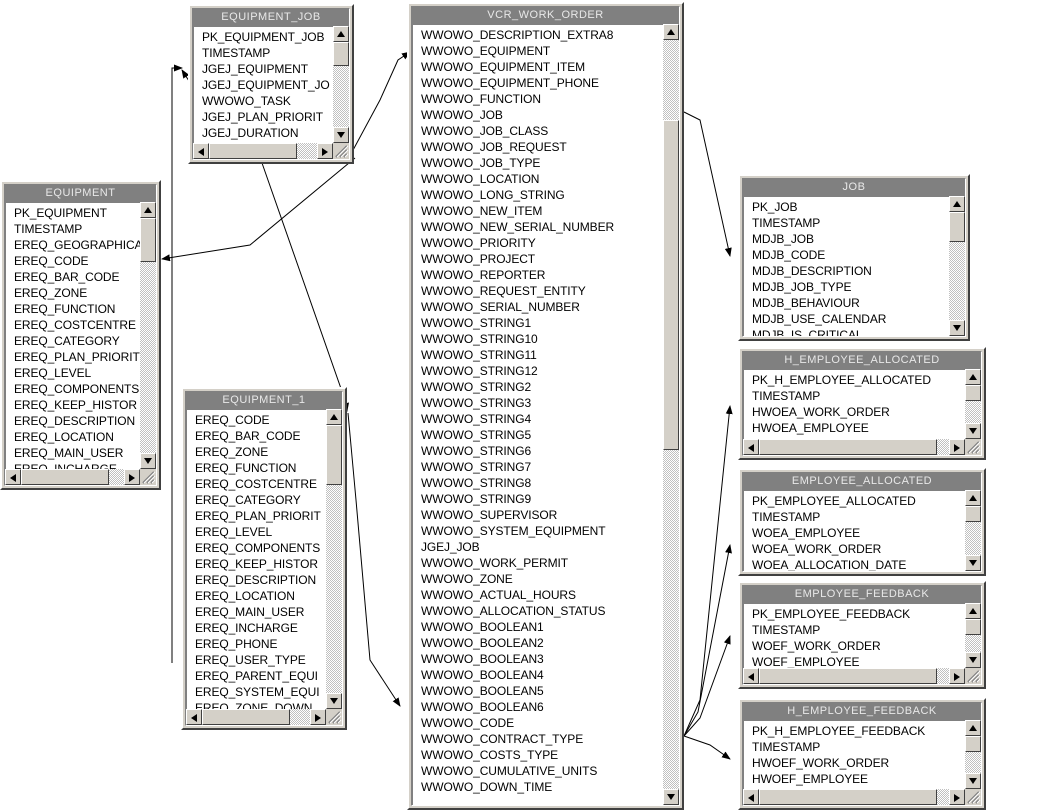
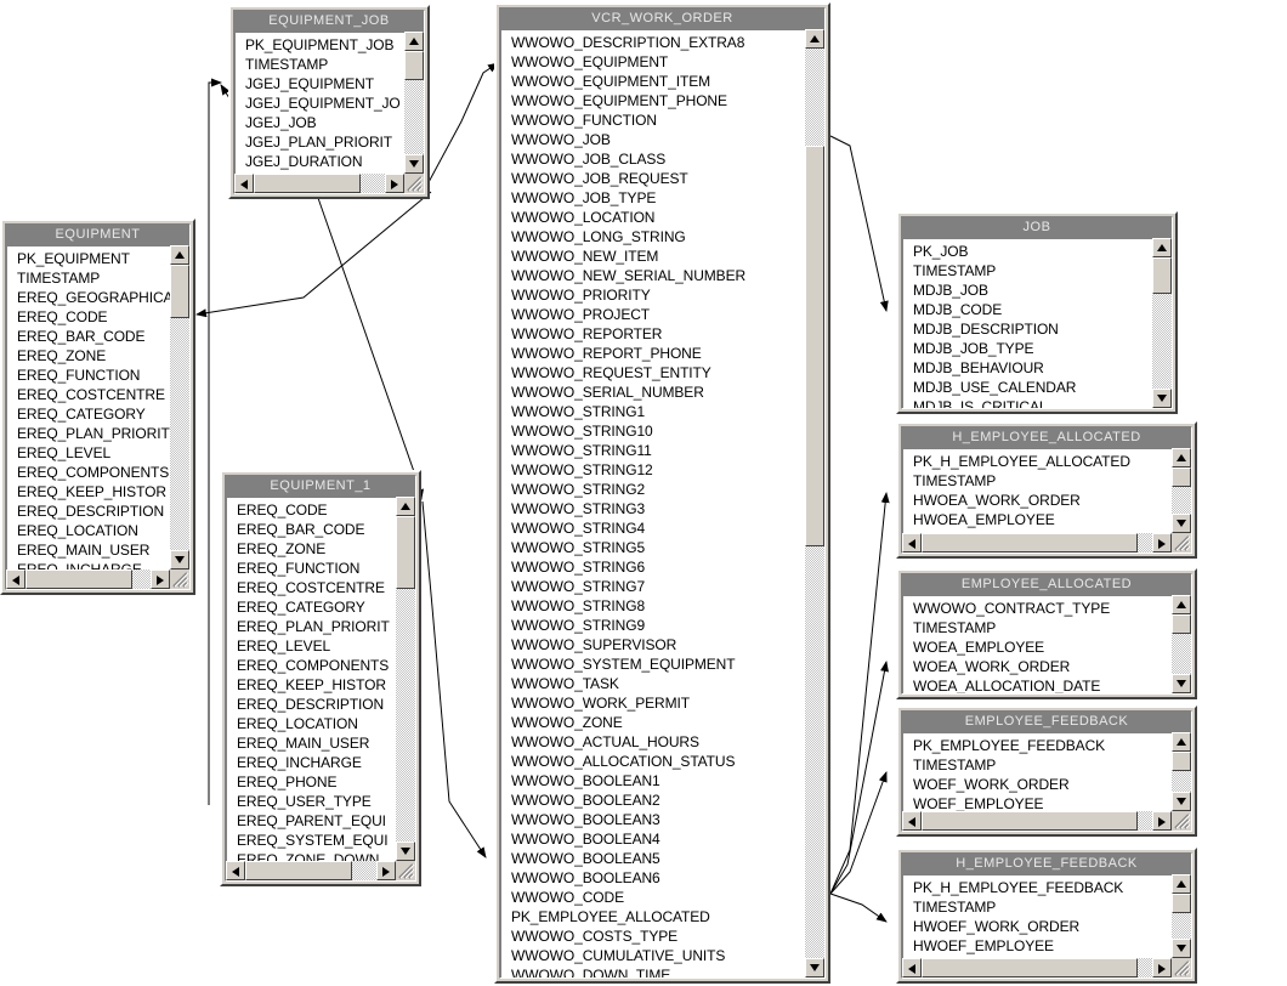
  EQUIPMENT_JOB
  PK_EQUIPMENT_JOB
  TIMESTAMP
  JGEJ_EQUIPMENT
  JGEJ_EQUIPMENT_JO
- WWOWO_TASK
+ JGEJ_JOB
  JGEJ_PLAN_PRIORIT
  JGEJ_DURATION
  EQUIPMENT
  PK_EQUIPMENT
  TIMESTAMP
  EREQ_GEOGRAPHICA
  EREQ_CODE
  EREQ_BAR_CODE
  EREQ_ZONE
  EREQ_FUNCTION
  EREQ_COSTCENTRE
  EREQ_CATEGORY
  EREQ_PLAN_PRIORIT
  EREQ_LEVEL
  EREQ_COMPONENTS
  EREQ_KEEP_HISTOR
  EREQ_DESCRIPTION
  EREQ_LOCATION
  EREQ_MAIN_USER
  EQUIPMENT_1
  EREQ_CODE
  EREQ_BAR_CODE
  EREQ_ZONE
  EREQ_FUNCTION
  EREQ_COSTCENTRE
  EREQ_CATEGORY
  EREQ_PLAN_PRIORIT
  EREQ_LEVEL
  EREQ_COMPONENTS
  EREQ_KEEP_HISTOR
  EREQ_DESCRIPTION
  EREQ_LOCATION
  EREQ_MAIN_USER
  EREQ_INCHARGE
  EREQ_PHONE
  EREQ_USER_TYPE
  EREQ_PARENT_EQUI
  EREQ_SYSTEM_EQUI
  EREQ_ZONE_DOWN
  VCR_WORK_ORDER
  WWOWO_DESCRIPTION_EXTRA8
  WWOWO_EQUIPMENT
  WWOWO_EQUIPMENT_ITEM
  WWOWO_EQUIPMENT_PHONE
  WWOWO_FUNCTION
  WWOWO_JOB
  WWOWO_JOB_CLASS
  WWOWO_JOB_REQUEST
  WWOWO_JOB_TYPE
  WWOWO_LOCATION
  WWOWO_LONG_STRING
  WWOWO_NEW_ITEM
  WWOWO_NEW_SERIAL_NUMBER
  WWOWO_PRIORITY
  WWOWO_PROJECT
  WWOWO_REPORTER
+ WWOWO_REPORT_PHONE
  WWOWO_REQUEST_ENTITY
  WWOWO_SERIAL_NUMBER
  WWOWO_STRING1
  WWOWO_STRING10
  WWOWO_STRING11
  WWOWO_STRING12
  WWOWO_STRING2
  WWOWO_STRING3
  WWOWO_STRING4
  WWOWO_STRING5
  WWOWO_STRING6
  WWOWO_STRING7
  WWOWO_STRING8
  WWOWO_STRING9
  WWOWO_SUPERVISOR
  WWOWO_SYSTEM_EQUIPMENT
- JGEJ_JOB
+ WWOWO_TASK
  WWOWO_WORK_PERMIT
  WWOWO_ZONE
  WWOWO_ACTUAL_HOURS
  WWOWO_ALLOCATION_STATUS
  WWOWO_BOOLEAN1
  WWOWO_BOOLEAN2
  WWOWO_BOOLEAN3
  WWOWO_BOOLEAN4
  WWOWO_BOOLEAN5
  WWOWO_BOOLEAN6
  WWOWO_CODE
- WWOWO_CONTRACT_TYPE
+ PK_EMPLOYEE_ALLOCATED
  WWOWO_COSTS_TYPE
  WWOWO_CUMULATIVE_UNITS
  WWOWO_DOWN_TIME
  JOB
  PK_JOB
  TIMESTAMP
  MDJB_JOB
  MDJB_CODE
  MDJB_DESCRIPTION
  MDJB_JOB_TYPE
  MDJB_BEHAVIOUR
  MDJB_USE_CALENDAR
  MDJB_IS_CRITICAL
  H_EMPLOYEE_ALLOCATED
  PK_H_EMPLOYEE_ALLOCATED
  TIMESTAMP
  HWOEA_WORK_ORDER
  HWOEA_EMPLOYEE
  EMPLOYEE_ALLOCATED
- PK_EMPLOYEE_ALLOCATED
+ WWOWO_CONTRACT_TYPE
  TIMESTAMP
  WOEA_EMPLOYEE
  WOEA_WORK_ORDER
  WOEA_ALLOCATION_DATE
  EMPLOYEE_FEEDBACK
  PK_EMPLOYEE_FEEDBACK
  TIMESTAMP
  WOEF_WORK_ORDER
  WOEF_EMPLOYEE
  H_EMPLOYEE_FEEDBACK
  PK_H_EMPLOYEE_FEEDBACK
  TIMESTAMP
  HWOEF_WORK_ORDER
  HWOEF_EMPLOYEE
